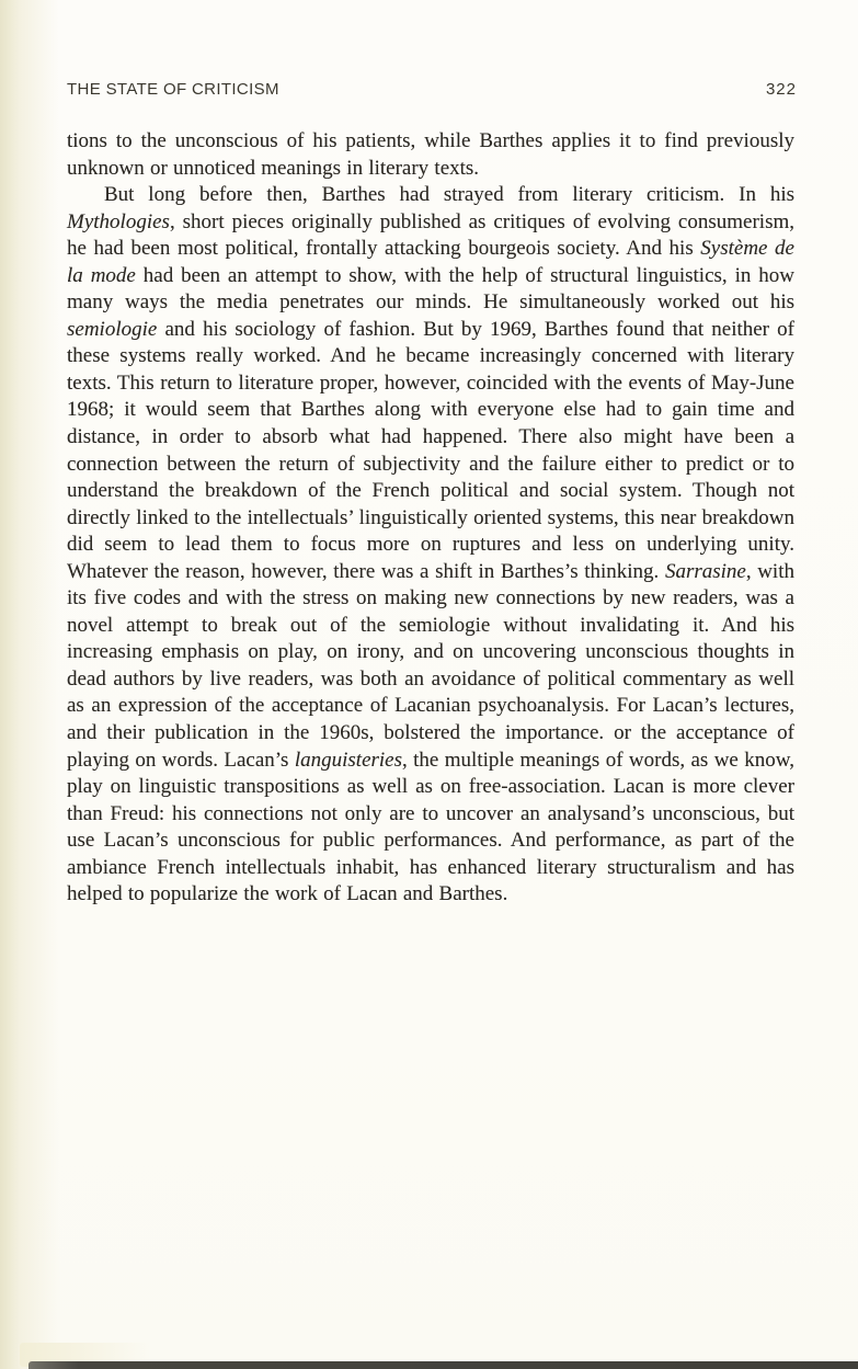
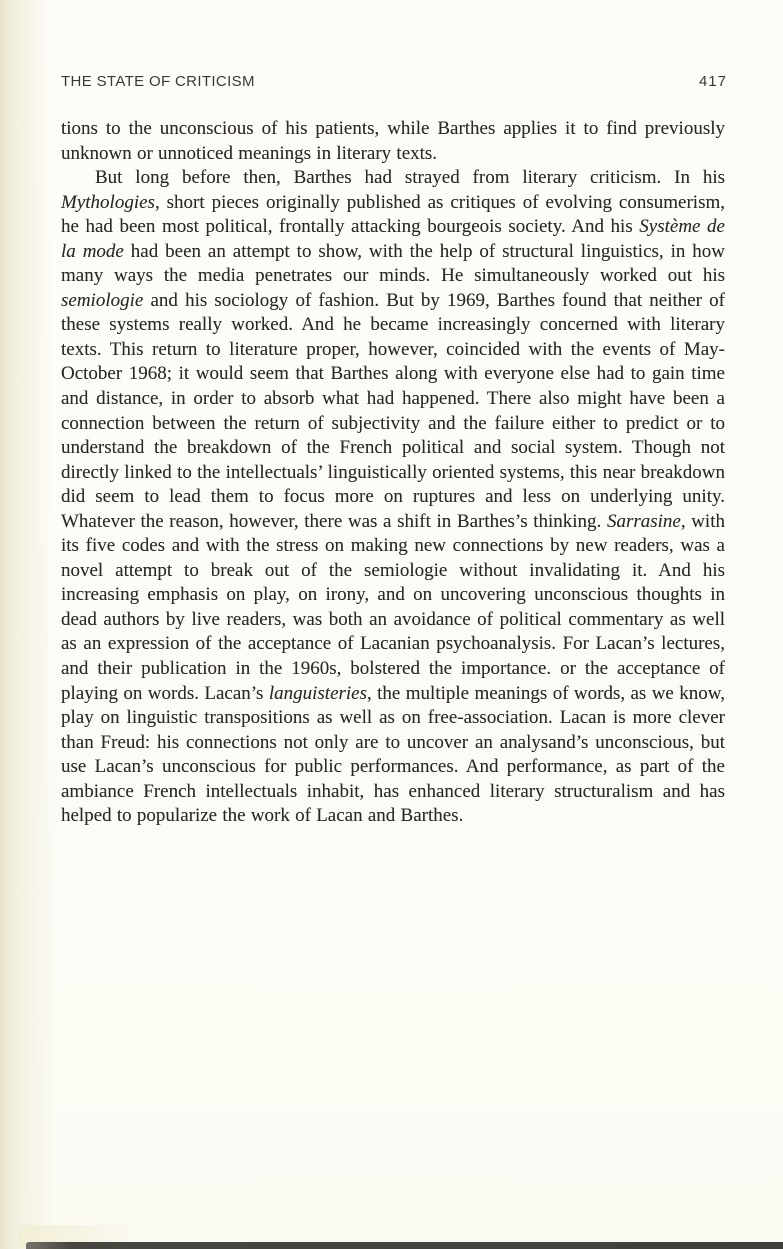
  THE STATE OF CRITICISM
- 322
+ 417
  tions to the unconscious of his patients, while Barthes applies it to find previously unknown or unnoticed meanings in literary texts.
- But long before then, Barthes had strayed from literary criticism. In his Mythologies, short pieces originally published as critiques of evolving consumerism, he had been most political, frontally attacking bourgeois society. And his Système de la mode had been an attempt to show, with the help of structural linguistics, in how many ways the media penetrates our minds. He simultaneously worked out his semiologie and his sociology of fashion. But by 1969, Barthes found that neither of these systems really worked. And he became increasingly concerned with literary texts. This return to literature proper, however, coincided with the events of May-June 1968; it would seem that Barthes along with everyone else had to gain time and distance, in order to absorb what had happened. There also might have been a connection between the return of subjectivity and the failure either to predict or to understand the breakdown of the French political and social system. Though not directly linked to the intellectuals’ linguistically oriented systems, this near breakdown did seem to lead them to focus more on ruptures and less on underlying unity. Whatever the reason, however, there was a shift in Barthes’s thinking. Sarrasine, with its five codes and with the stress on making new connections by new readers, was a novel attempt to break out of the semiologie without invalidating it. And his increasing emphasis on play, on irony, and on uncovering unconscious thoughts in dead authors by live readers, was both an avoidance of political commentary as well as an expression of the acceptance of Lacanian psychoanalysis. For Lacan’s lectures, and their publication in the 1960s, bolstered the importance. or the acceptance of playing on words. Lacan’s languisteries, the multiple meanings of words, as we know, play on linguistic transpositions as well as on free-association. Lacan is more clever than Freud: his connections not only are to uncover an analysand’s unconscious, but use Lacan’s unconscious for public performances. And performance, as part of the ambiance French intellectuals inhabit, has enhanced literary structuralism and has helped to popularize the work of Lacan and Barthes.
+ But long before then, Barthes had strayed from literary criticism. In his Mythologies, short pieces originally published as critiques of evolving consumerism, he had been most political, frontally attacking bourgeois society. And his Système de la mode had been an attempt to show, with the help of structural linguistics, in how many ways the media penetrates our minds. He simultaneously worked out his semiologie and his sociology of fashion. But by 1969, Barthes found that neither of these systems really worked. And he became increasingly concerned with literary texts. This return to literature proper, however, coincided with the events of May-October 1968; it would seem that Barthes along with everyone else had to gain time and distance, in order to absorb what had happened. There also might have been a connection between the return of subjectivity and the failure either to predict or to understand the breakdown of the French political and social system. Though not directly linked to the intellectuals’ linguistically oriented systems, this near breakdown did seem to lead them to focus more on ruptures and less on underlying unity. Whatever the reason, however, there was a shift in Barthes’s thinking. Sarrasine, with its five codes and with the stress on making new connections by new readers, was a novel attempt to break out of the semiologie without invalidating it. And his increasing emphasis on play, on irony, and on uncovering unconscious thoughts in dead authors by live readers, was both an avoidance of political commentary as well as an expression of the acceptance of Lacanian psychoanalysis. For Lacan’s lectures, and their publication in the 1960s, bolstered the importance. or the acceptance of playing on words. Lacan’s languisteries, the multiple meanings of words, as we know, play on linguistic transpositions as well as on free-association. Lacan is more clever than Freud: his connections not only are to uncover an analysand’s unconscious, but use Lacan’s unconscious for public performances. And performance, as part of the ambiance French intellectuals inhabit, has enhanced literary structuralism and has helped to popularize the work of Lacan and Barthes.
